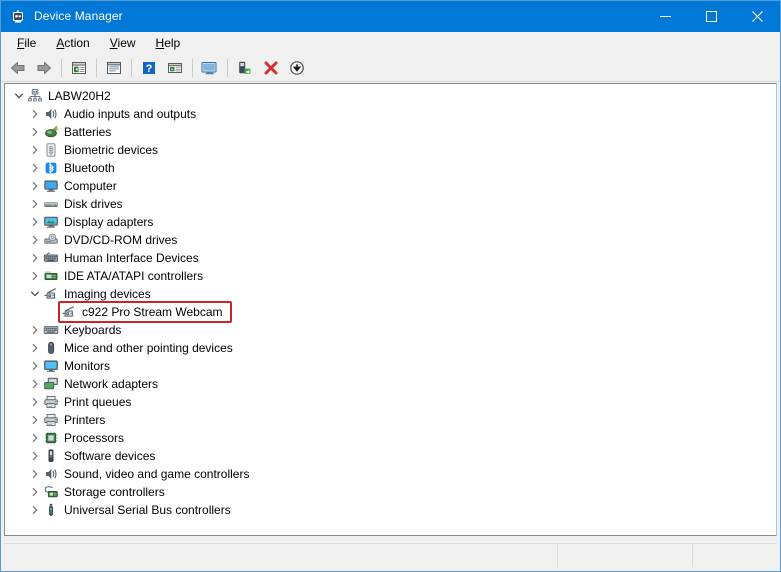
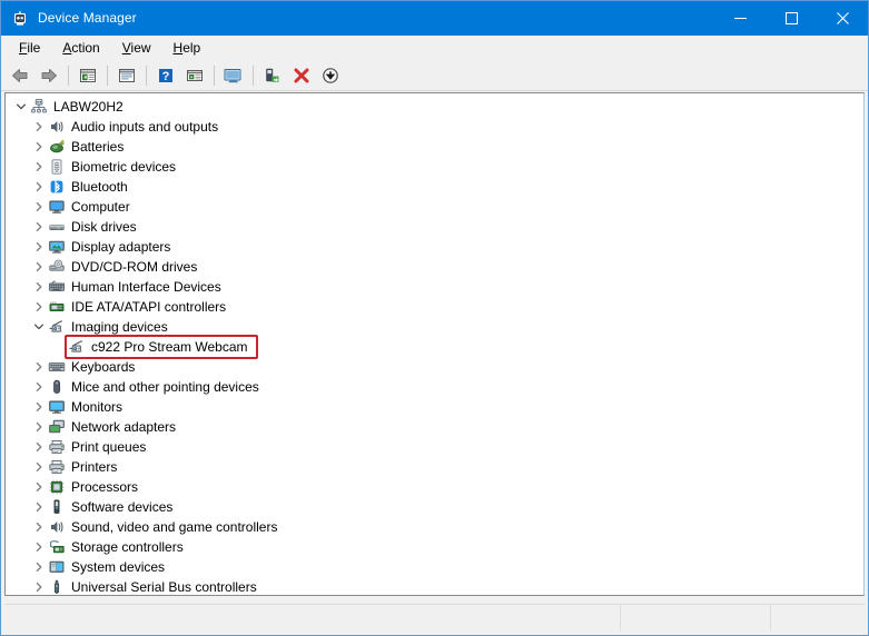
  Device Manager
  File
  Action
  View
  Help
  ?
  LABW20H2
  Audio inputs and outputs
  Batteries
  Biometric devices
  Bluetooth
  Computer
  Disk drives
  Display adapters
  DVD/CD-ROM drives
  Human Interface Devices
  IDE ATA/ATAPI controllers
  Imaging devices
  c922 Pro Stream Webcam
  Keyboards
  Mice and other pointing devices
  Monitors
  Network adapters
  Print queues
  Printers
  Processors
  Software devices
  Sound, video and game controllers
  Storage controllers
+ System devices
  Universal Serial Bus controllers
